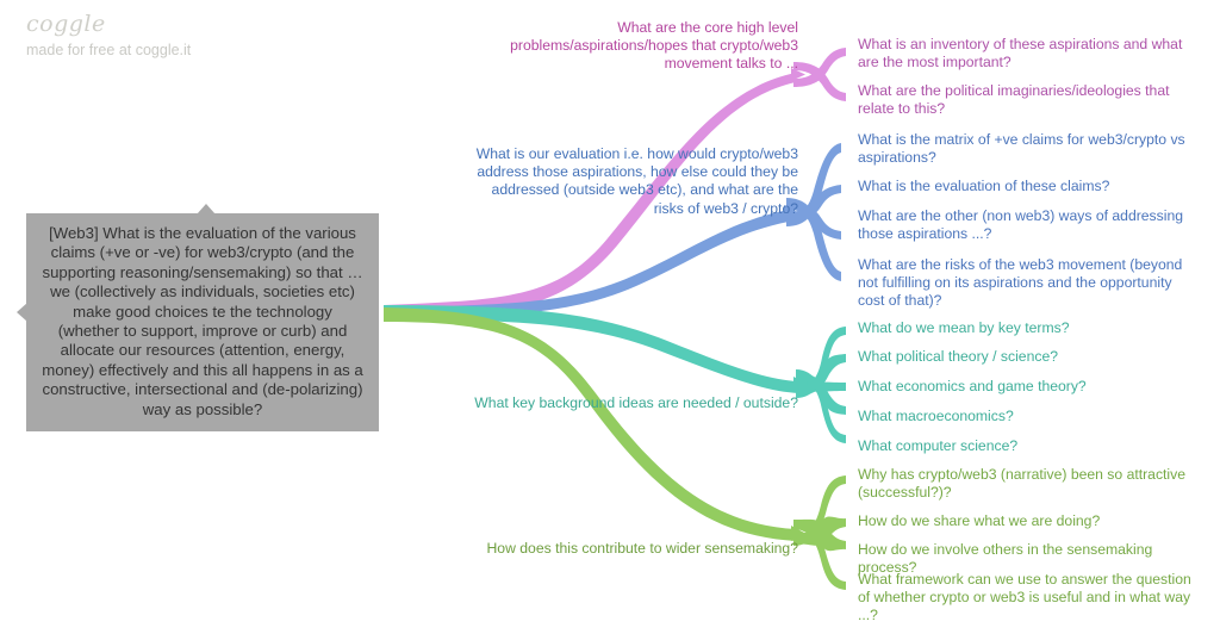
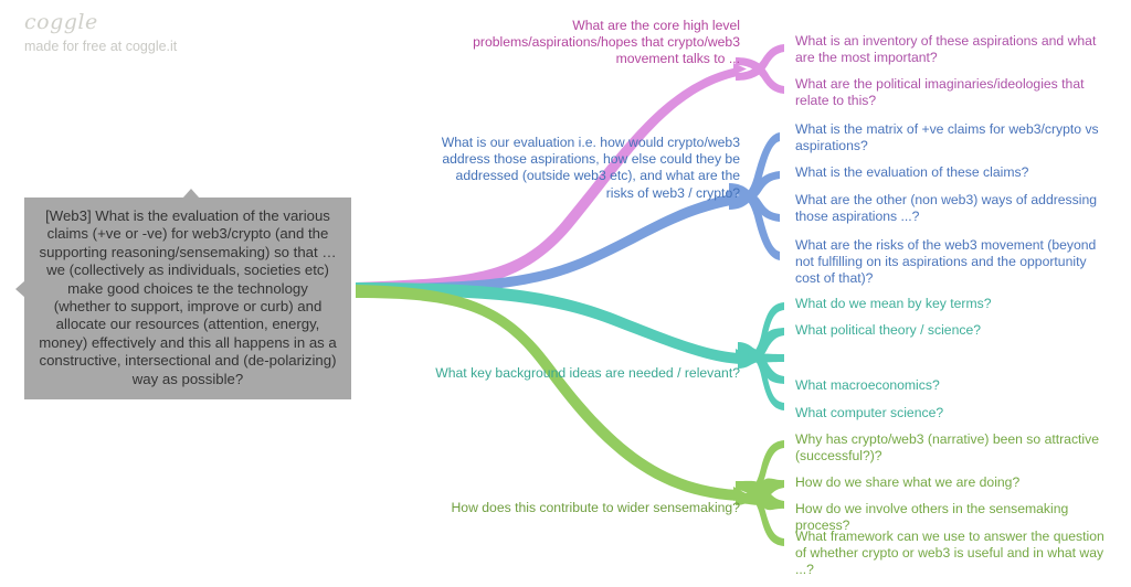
  coggle
  made for free at coggle.it
  [Web3] What is the evaluation of the various claims (+ve or -ve) for web3/crypto (and the supporting reasoning/sensemaking) so that … we (collectively as individuals, societies etc) make good choices te the technology (whether to support, improve or curb) and allocate our resources (attention, energy, money) effectively and this all happens in as a constructive, intersectional and (de-polarizing) way as possible?
  What are the core high level problems/aspirations/hopes that crypto/web3 movement talks to ...
  What is our evaluation i.e. how would crypto/web3 address those aspirations, how else could they be addressed (outside web3 etc), and what are the risks of web3 / crypto?
- What key background ideas are needed / outside?
+ What key background ideas are needed / relevant?
  How does this contribute to wider sensemaking?
  What is an inventory of these aspirations and what are the most important?
  What are the political imaginaries/ideologies that relate to this?
  What is the matrix of +ve claims for web3/crypto vs aspirations?
  What is the evaluation of these claims?
  What are the other (non web3) ways of addressing those aspirations ...?
  What are the risks of the web3 movement (beyond not fulfilling on its aspirations and the opportunity cost of that)?
  What do we mean by key terms?
  What political theory / science?
- What economics and game theory?
  What macroeconomics?
  What computer science?
  Why has crypto/web3 (narrative) been so attractive (successful?)?
  How do we share what we are doing?
  How do we involve others in the sensemaking process?
  What framework can we use to answer the question of whether crypto or web3 is useful and in what way ...?
